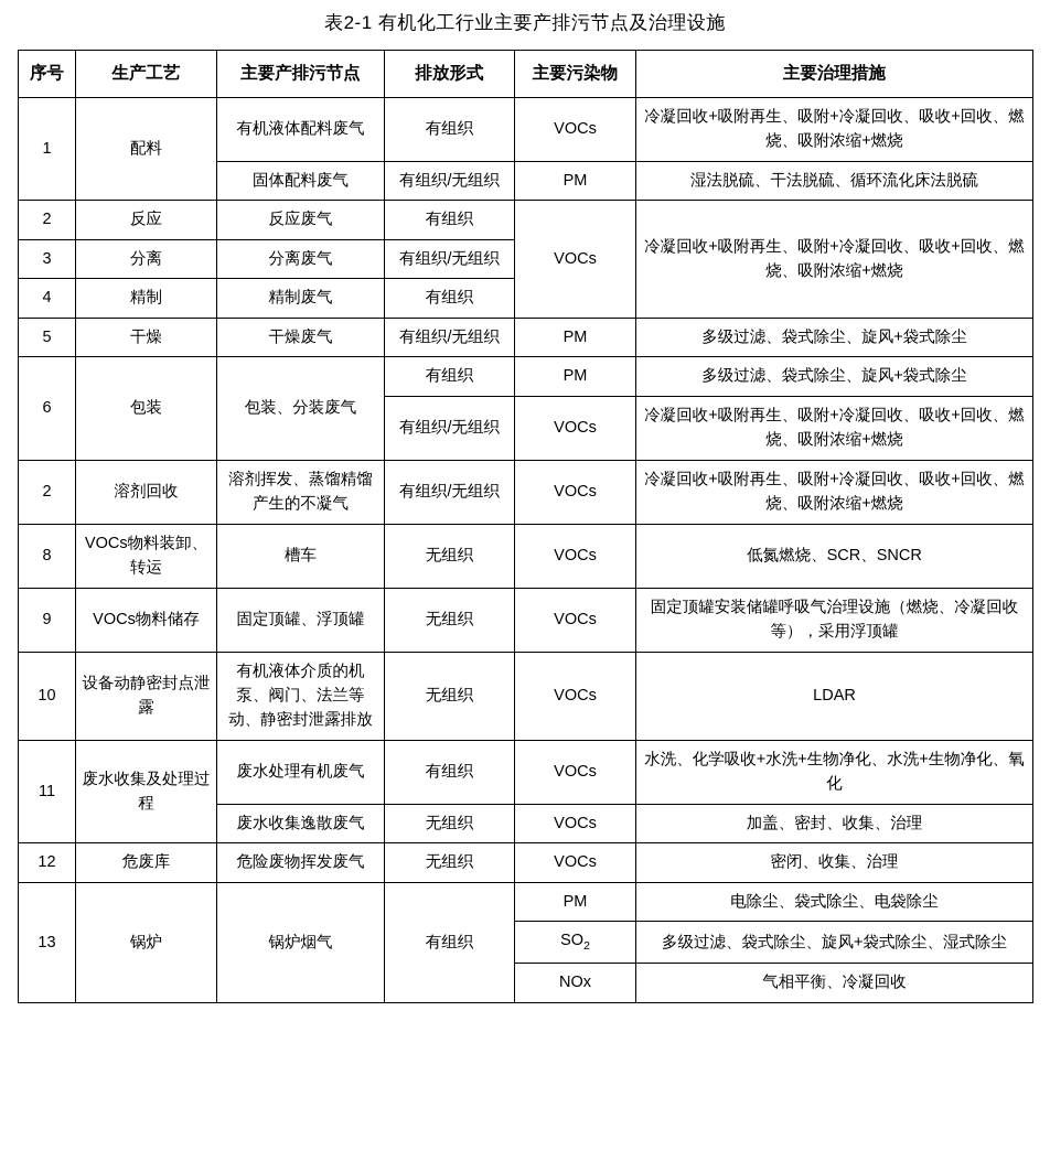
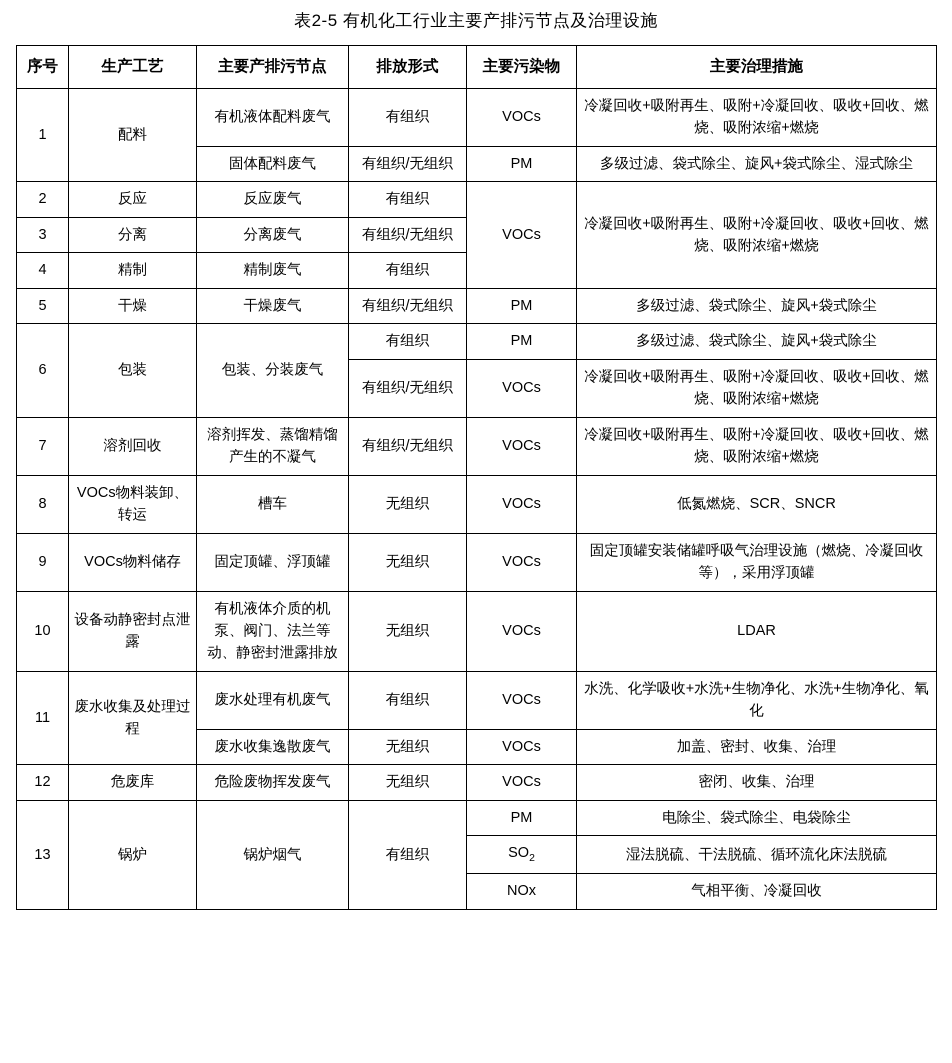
- 表2-1 有机化工行业主要产排污节点及治理设施
+ 表2-5 有机化工行业主要产排污节点及治理设施
  序号	生产工艺	主要产排污节点	排放形式	主要污染物	主要治理措施
  1	配料	有机液体配料废气	有组织	VOCs	冷凝回收+吸附再生、吸附+冷凝回收、吸收+回收、燃烧、吸附浓缩+燃烧
- 固体配料废气	有组织/无组织	PM	湿法脱硫、干法脱硫、循环流化床法脱硫
+ 固体配料废气	有组织/无组织	PM	多级过滤、袋式除尘、旋风+袋式除尘、湿式除尘
  2	反应	反应废气	有组织	VOCs	冷凝回收+吸附再生、吸附+冷凝回收、吸收+回收、燃烧、吸附浓缩+燃烧
  3	分离	分离废气	有组织/无组织
  4	精制	精制废气	有组织
  5	干燥	干燥废气	有组织/无组织	PM	多级过滤、袋式除尘、旋风+袋式除尘
  6	包装	包装、分装废气	有组织	PM	多级过滤、袋式除尘、旋风+袋式除尘
  有组织/无组织	VOCs	冷凝回收+吸附再生、吸附+冷凝回收、吸收+回收、燃烧、吸附浓缩+燃烧
- 2	溶剂回收	溶剂挥发、蒸馏精馏产生的不凝气	有组织/无组织	VOCs	冷凝回收+吸附再生、吸附+冷凝回收、吸收+回收、燃烧、吸附浓缩+燃烧
+ 7	溶剂回收	溶剂挥发、蒸馏精馏产生的不凝气	有组织/无组织	VOCs	冷凝回收+吸附再生、吸附+冷凝回收、吸收+回收、燃烧、吸附浓缩+燃烧
  8	VOCs物料装卸、转运	槽车	无组织	VOCs	低氮燃烧、SCR、SNCR
  9	VOCs物料储存	固定顶罐、浮顶罐	无组织	VOCs	固定顶罐安装储罐呼吸气治理设施（燃烧、冷凝回收等），采用浮顶罐
  10	设备动静密封点泄露	有机液体介质的机泵、阀门、法兰等动、静密封泄露排放	无组织	VOCs	LDAR
  11	废水收集及处理过程	废水处理有机废气	有组织	VOCs	水洗、化学吸收+水洗+生物净化、水洗+生物净化、氧化
  废水收集逸散废气	无组织	VOCs	加盖、密封、收集、治理
  12	危废库	危险废物挥发废气	无组织	VOCs	密闭、收集、治理
  13	锅炉	锅炉烟气	有组织	PM	电除尘、袋式除尘、电袋除尘
- SO2	多级过滤、袋式除尘、旋风+袋式除尘、湿式除尘
+ SO2	湿法脱硫、干法脱硫、循环流化床法脱硫
  NOx	气相平衡、冷凝回收
